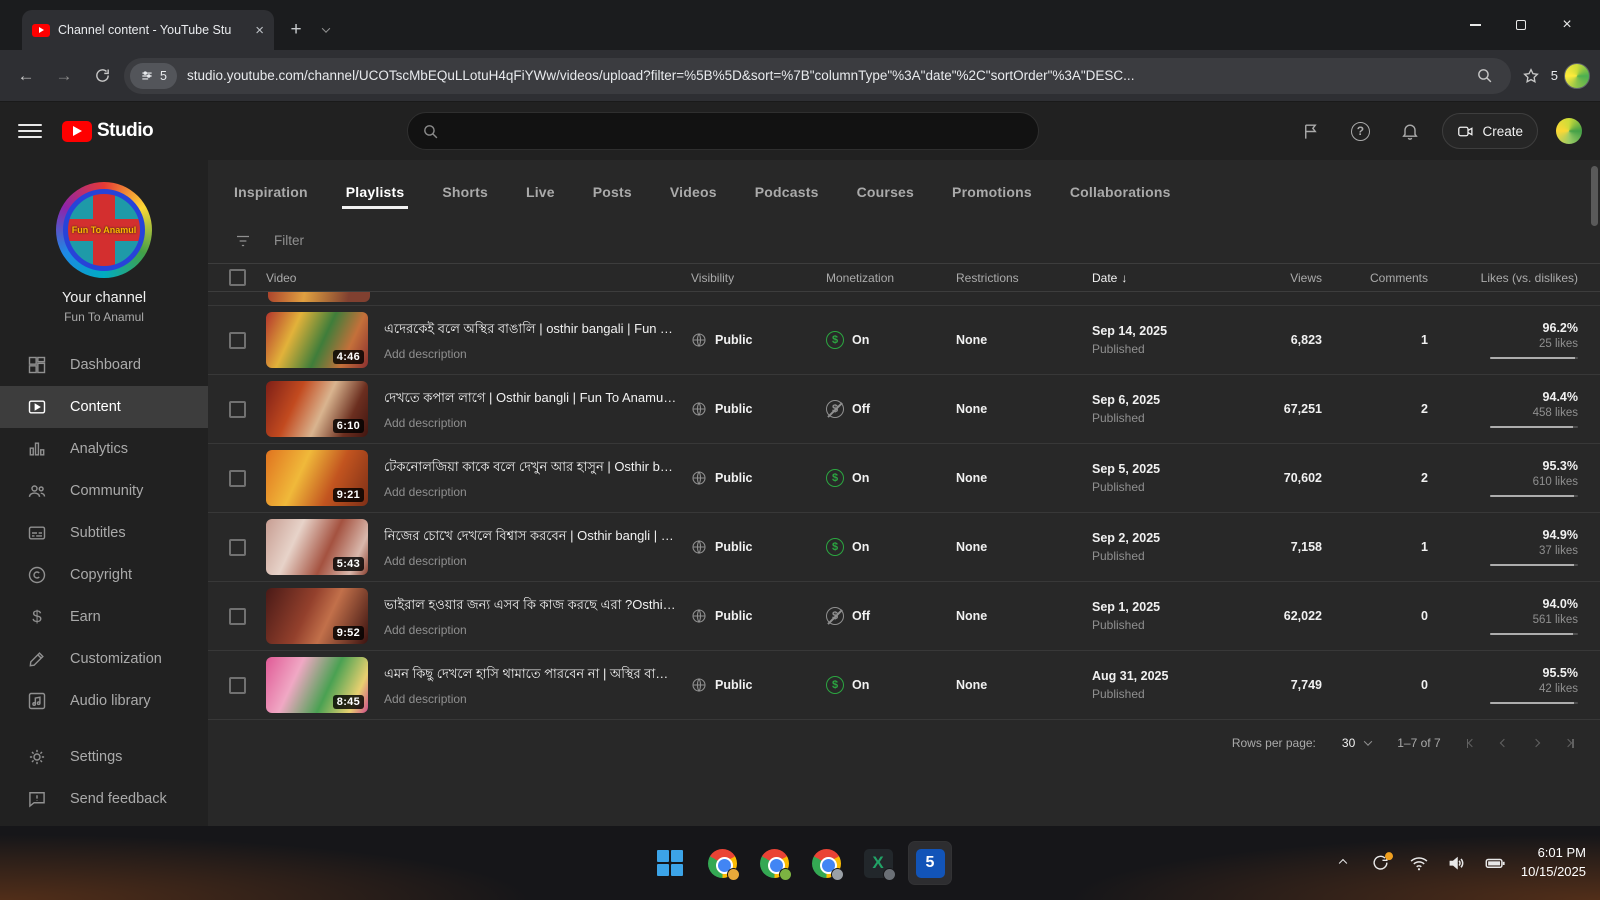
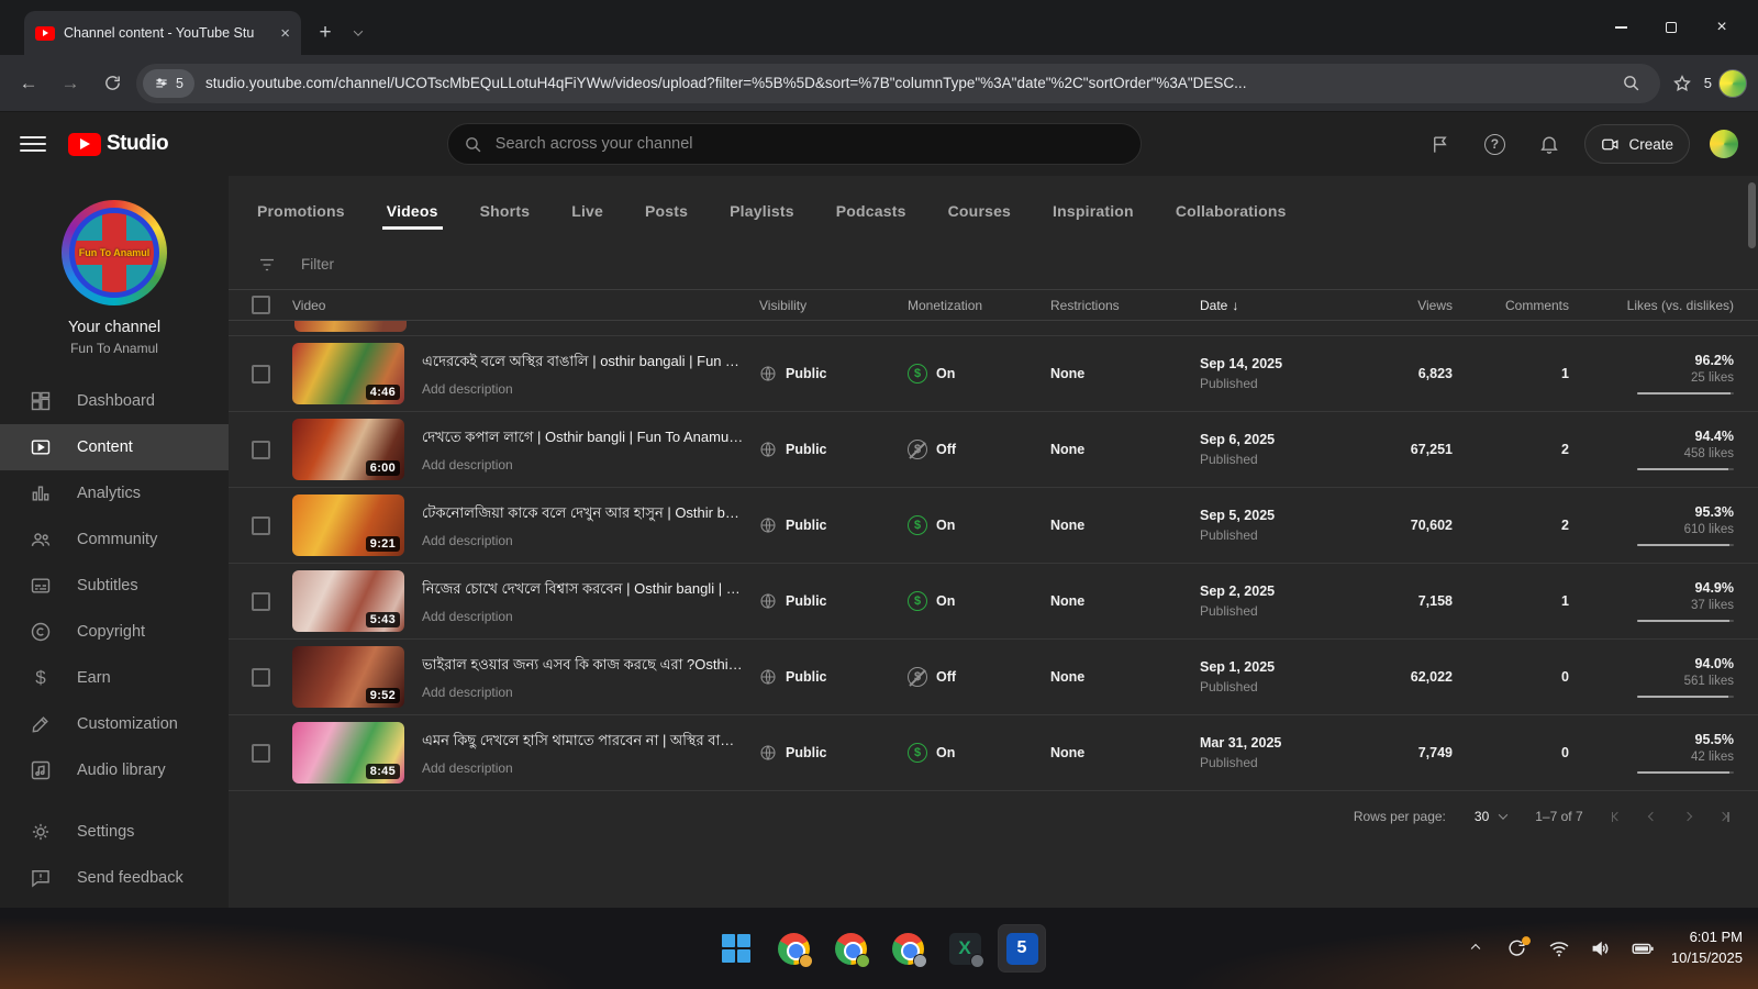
  Channel content - YouTube Stu
  ×
  +
  ×
  ←
  →
  5
  studio.youtube.com/channel/UCOTscMbEQuLLotuH4qFiYWw/videos/upload?filter=%5B%5D&sort=%7B"columnType"%3A"date"%2C"sortOrder"%3A"DESC...
  5
  Studio
+ Search across your channel
  ?
  Create
  Fun To Anamul
  Your channel
  Fun To Anamul
  Dashboard
  Content
  Analytics
  Community
  Subtitles
  Copyright
  $
  Earn
  Customization
  Audio library
  Settings
  Send feedback
- Inspiration
+ Promotions
- Playlists
+ Videos
  Shorts
  Live
  Posts
- Videos
+ Playlists
  Podcasts
  Courses
- Promotions
+ Inspiration
  Collaborations
  Filter
  Video
  Visibility
  Monetization
  Restrictions
  Date
  ↓
  Views
  Comments
  Likes (vs. dislikes)
  4:46
  এদেরকেই বলে অস্থির বাঙালি | osthir bangali | Fun To
  Add description
  Public
  $
  On
  None
  Sep 14, 2025
  Published
  6,823
  1
  96.2%
  25 likes
- 6:10
+ 6:00
  দেখতে কপাল লাগে | Osthir bangli | Fun To Anamul |
  Add description
  Public
  $
  Off
  None
  Sep 6, 2025
  Published
  67,251
  2
  94.4%
  458 likes
  9:21
  টেকনোলজিয়া কাকে বলে দেখুন আর হাসুন | Osthir ban
  Add description
  Public
  $
  On
  None
  Sep 5, 2025
  Published
  70,602
  2
  95.3%
  610 likes
  5:43
  নিজের চোখে দেখলে বিশ্বাস করবেন | Osthir bangli | Fu
  Add description
  Public
  $
  On
  None
  Sep 2, 2025
  Published
  7,158
  1
  94.9%
  37 likes
  9:52
  ভাইরাল হওয়ার জন্য এসব কি কাজ করছে এরা ?Osthir b
  Add description
  Public
  $
  Off
  None
  Sep 1, 2025
  Published
  62,022
  0
  94.0%
  561 likes
  8:45
  এমন কিছু দেখলে হাসি থামাতে পারবেন না | অস্থির বাঙালি
  Add description
  Public
  $
  On
  None
- Aug 31, 2025
+ Mar 31, 2025
  Published
  7,749
  0
  95.5%
  42 likes
  Rows per page:
  30
  1–7 of 7
  X
  5
  6:01 PM
  10/15/2025
